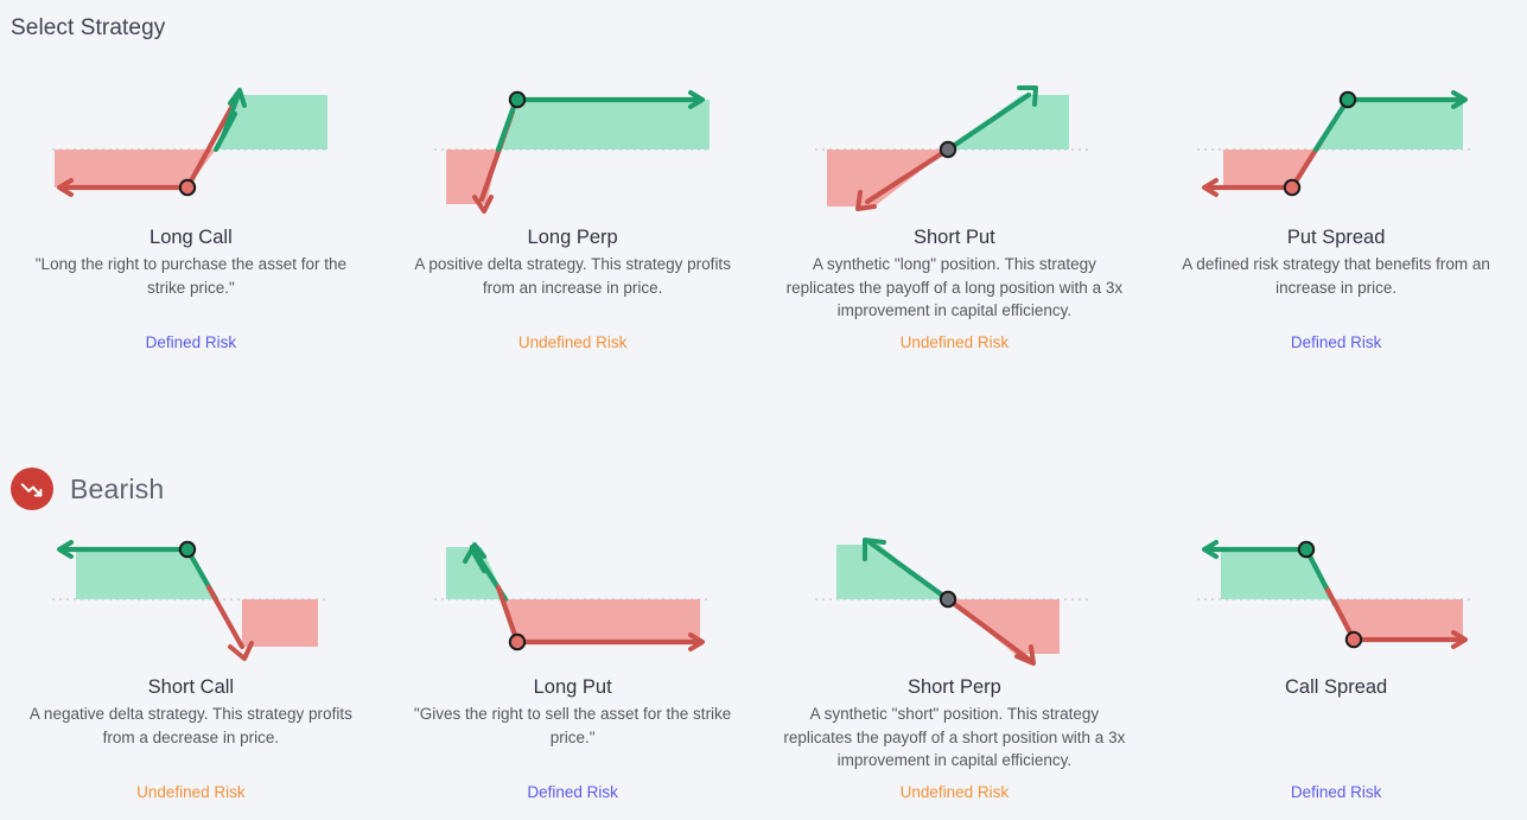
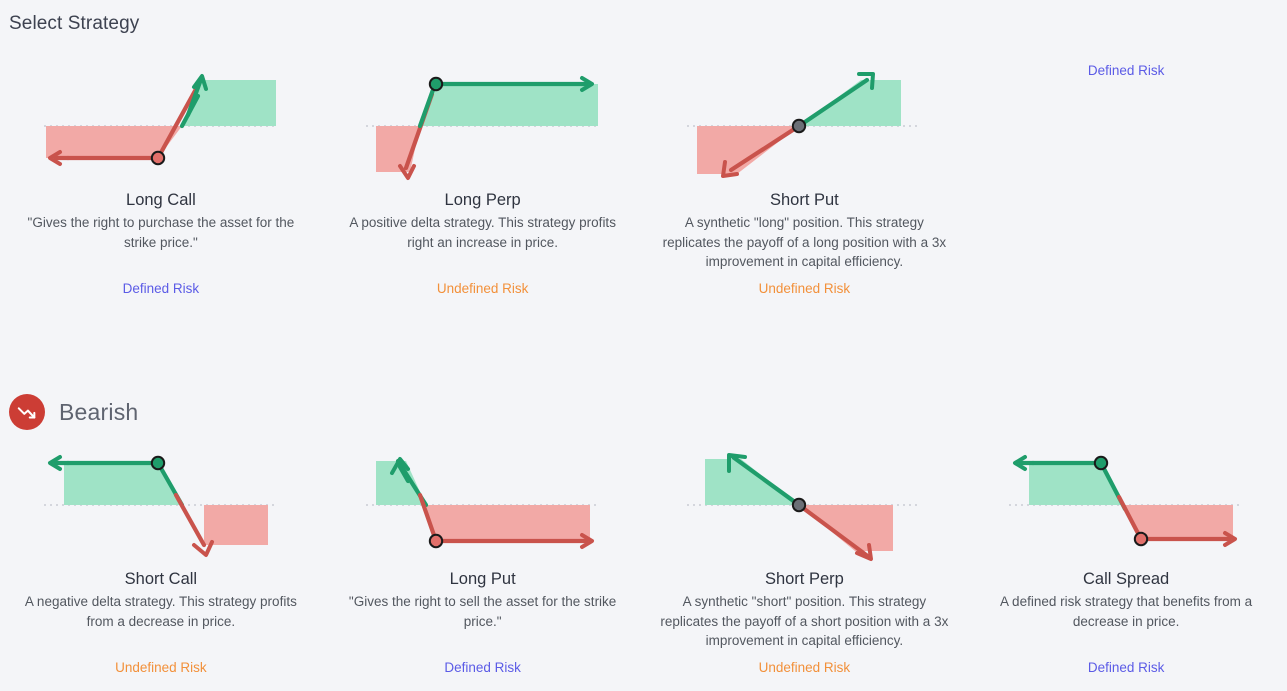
  Select Strategy
  Long Call
- "Long the right to purchase the asset for the strike price."
+ "Gives the right to purchase the asset for the strike price."
  Defined Risk
  Long Perp
- A positive delta strategy. This strategy profits from an increase in price.
+ A positive delta strategy. This strategy profits right an increase in price.
  Undefined Risk
  Short Put
  A synthetic "long" position. This strategy replicates the payoff of a long position with a 3x improvement in capital efficiency.
  Undefined Risk
- Put Spread
- A defined risk strategy that benefits from an increase in price.
  Defined Risk
  Bearish
  Short Call
  A negative delta strategy. This strategy profits from a decrease in price.
  Undefined Risk
  Long Put
  "Gives the right to sell the asset for the strike price."
  Defined Risk
  Short Perp
  A synthetic "short" position. This strategy replicates the payoff of a short position with a 3x improvement in capital efficiency.
  Undefined Risk
  Call Spread
+ A defined risk strategy that benefits from a decrease in price.
  Defined Risk
